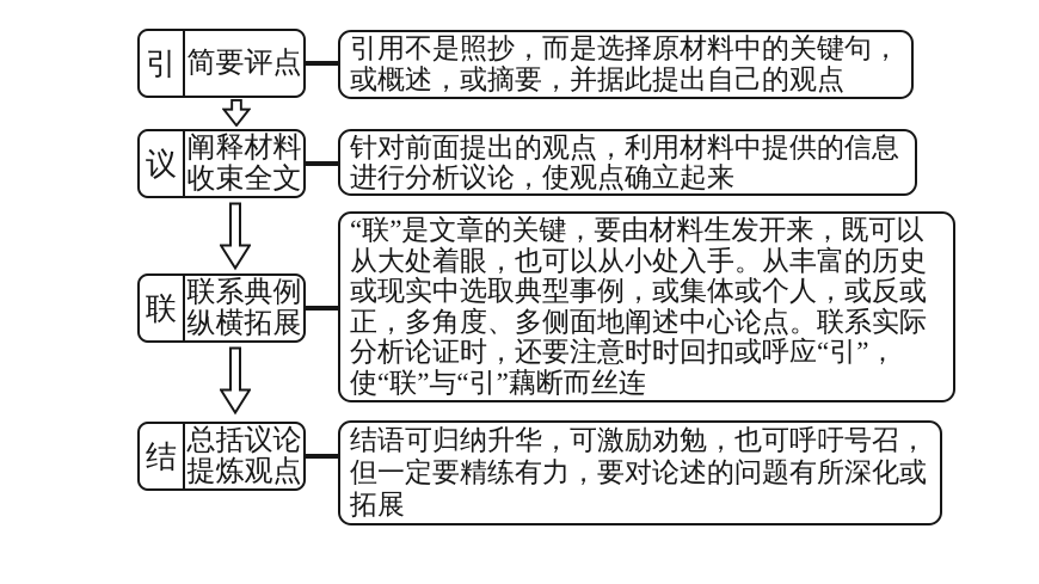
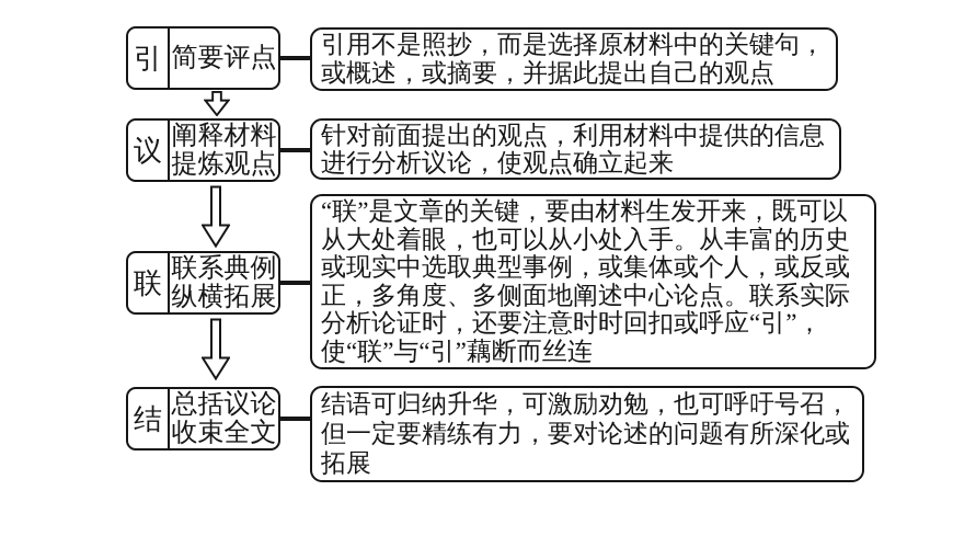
  引
  简要评点
  引用不是照抄，而是选择原材料中的关键句，或概述，或摘要，并据此提出自己的观点
  议
  阐释材料
- 收束全文
+ 提炼观点
  针对前面提出的观点，利用材料中提供的信息进行分析议论，使观点确立起来
  联
  联系典例
  纵横拓展
  “联”是文章的关键，要由材料生发开来，既可以从大处着眼，也可以从小处入手。从丰富的历史或现实中选取典型事例，或集体或个人，或反或正，多角度、多侧面地阐述中心论点。联系实际分析论证时，还要注意时时回扣或呼应“引”，使“联”与“引”藕断而丝连
  结
  总括议论
- 提炼观点
+ 收束全文
  结语可归纳升华，可激励劝勉，也可呼吁号召，但一定要精练有力，要对论述的问题有所深化或拓展
